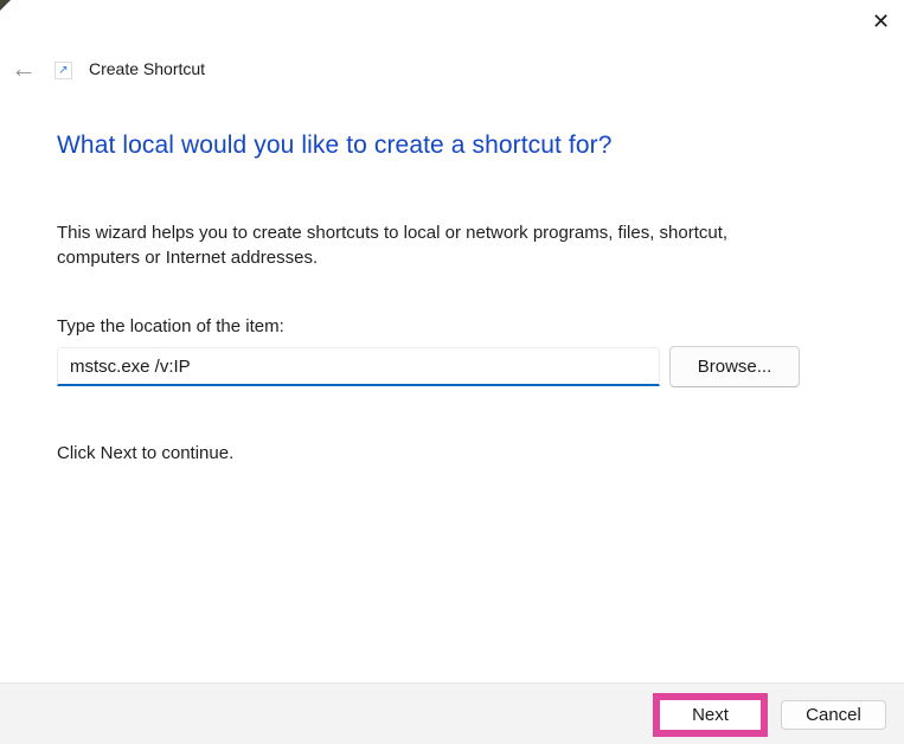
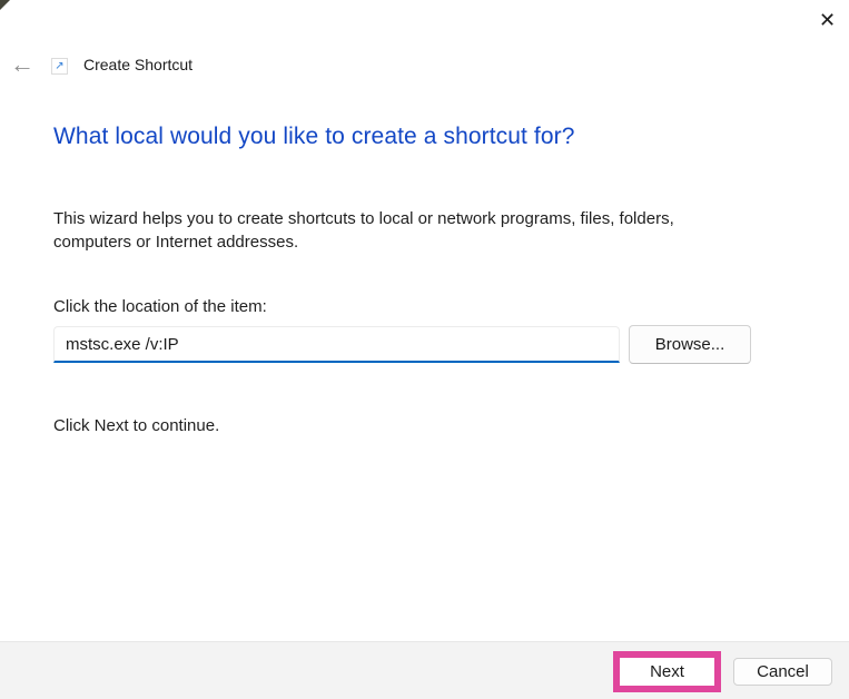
  ✕
  ←
  ↗
  Create Shortcut
  What local would you like to create a shortcut for?
- This wizard helps you to create shortcuts to local or network programs, files, shortcut, computers or Internet addresses.
+ This wizard helps you to create shortcuts to local or network programs, files, folders, computers or Internet addresses.
- Type the location of the item:
+ Click the location of the item:
  mstsc.exe /v:IP
  Browse...
  Click Next to continue.
  Next
  Cancel
